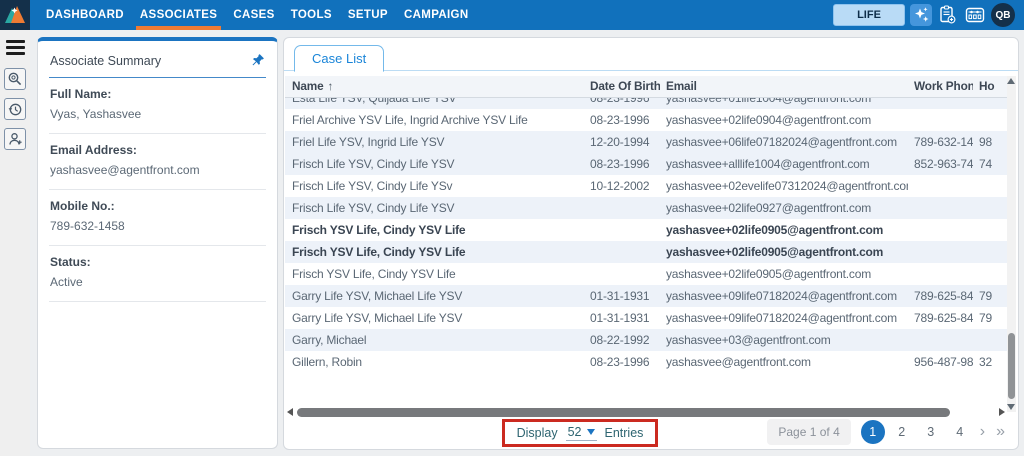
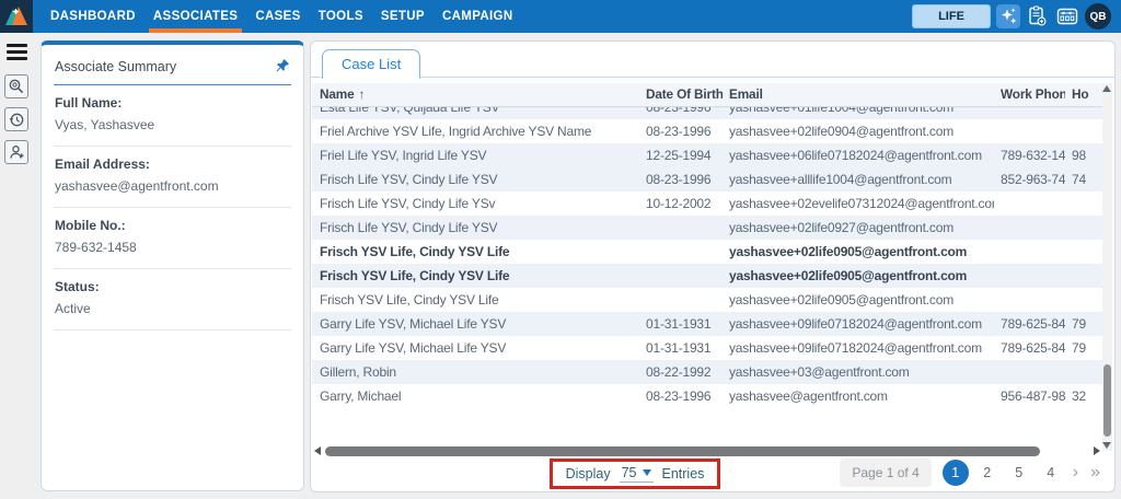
  DASHBOARD
  ASSOCIATES
  CASES
  TOOLS
  SETUP
  CAMPAIGN
  LIFE
  QB
  Associate Summary
  Full Name:
  Vyas, Yashasvee
  Email Address:
  yashasvee@agentfront.com
  Mobile No.:
  789-632-1458
  Status:
  Active
  Case List
  Name ↑
  Date Of Birth
  Email
  Work Phon
  Ho
  Esta Life YSV, Quijada Life YSV
  08-23-1996
  yashasvee+01life1004@agentfront.com
- Friel Archive YSV Life, Ingrid Archive YSV Life
+ Friel Archive YSV Life, Ingrid Archive YSV Name
  08-23-1996
  yashasvee+02life0904@agentfront.com
  Friel Life YSV, Ingrid Life YSV
- 12-20-1994
+ 12-25-1994
  yashasvee+06life07182024@agentfront.com
  789-632-14
  98
  Frisch Life YSV, Cindy Life YSV
  08-23-1996
  yashasvee+alllife1004@agentfront.com
  852-963-74
  74
  Frisch Life YSV, Cindy Life YSv
  10-12-2002
  yashasvee+02evelife07312024@agentfront.co
  Frisch Life YSV, Cindy Life YSV
  yashasvee+02life0927@agentfront.com
  Frisch YSV Life, Cindy YSV Life
  yashasvee+02life0905@agentfront.com
  Frisch YSV Life, Cindy YSV Life
  yashasvee+02life0905@agentfront.com
  Frisch YSV Life, Cindy YSV Life
  yashasvee+02life0905@agentfront.com
  Garry Life YSV, Michael Life YSV
  01-31-1931
  yashasvee+09life07182024@agentfront.com
  789-625-84
  79
  Garry Life YSV, Michael Life YSV
  01-31-1931
  yashasvee+09life07182024@agentfront.com
  789-625-84
  79
- Garry, Michael
+ Gillern, Robin
  08-22-1992
  yashasvee+03@agentfront.com
- Gillern, Robin
+ Garry, Michael
  08-23-1996
  yashasvee@agentfront.com
  956-487-98
  32
  Display
- 52
+ 75
  Entries
  Page 1 of 4
  1
  2
- 3
+ 5
  4
  ›
  »
